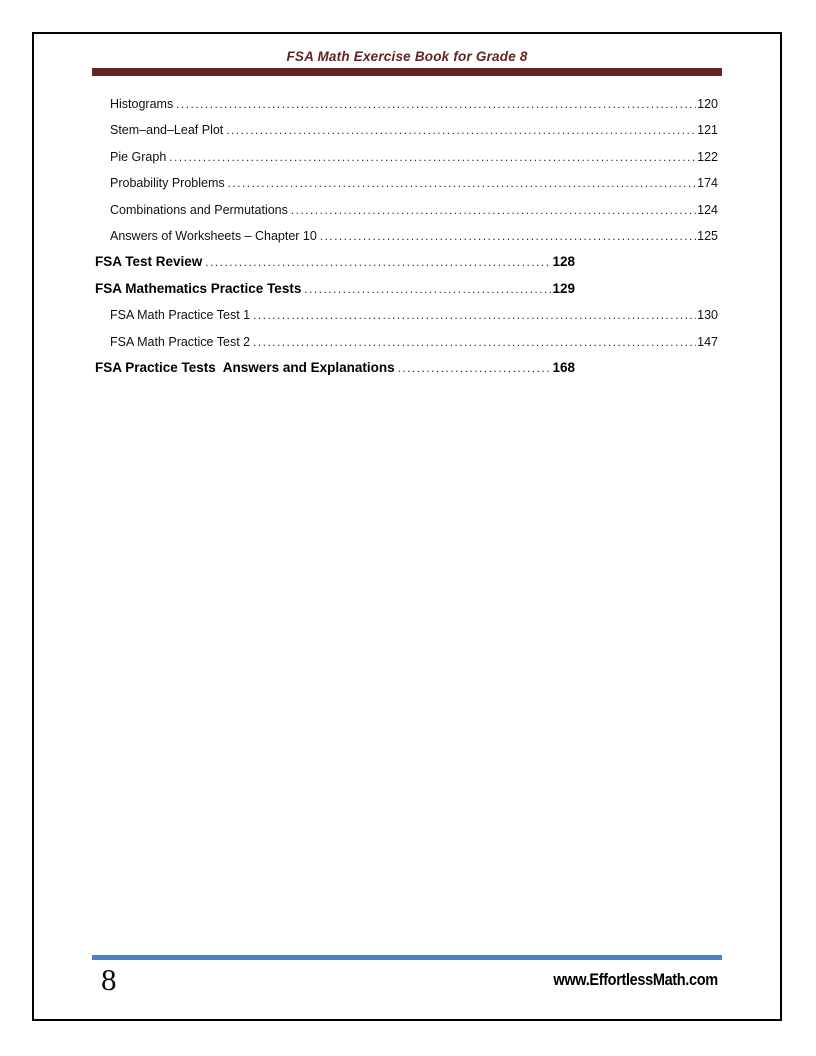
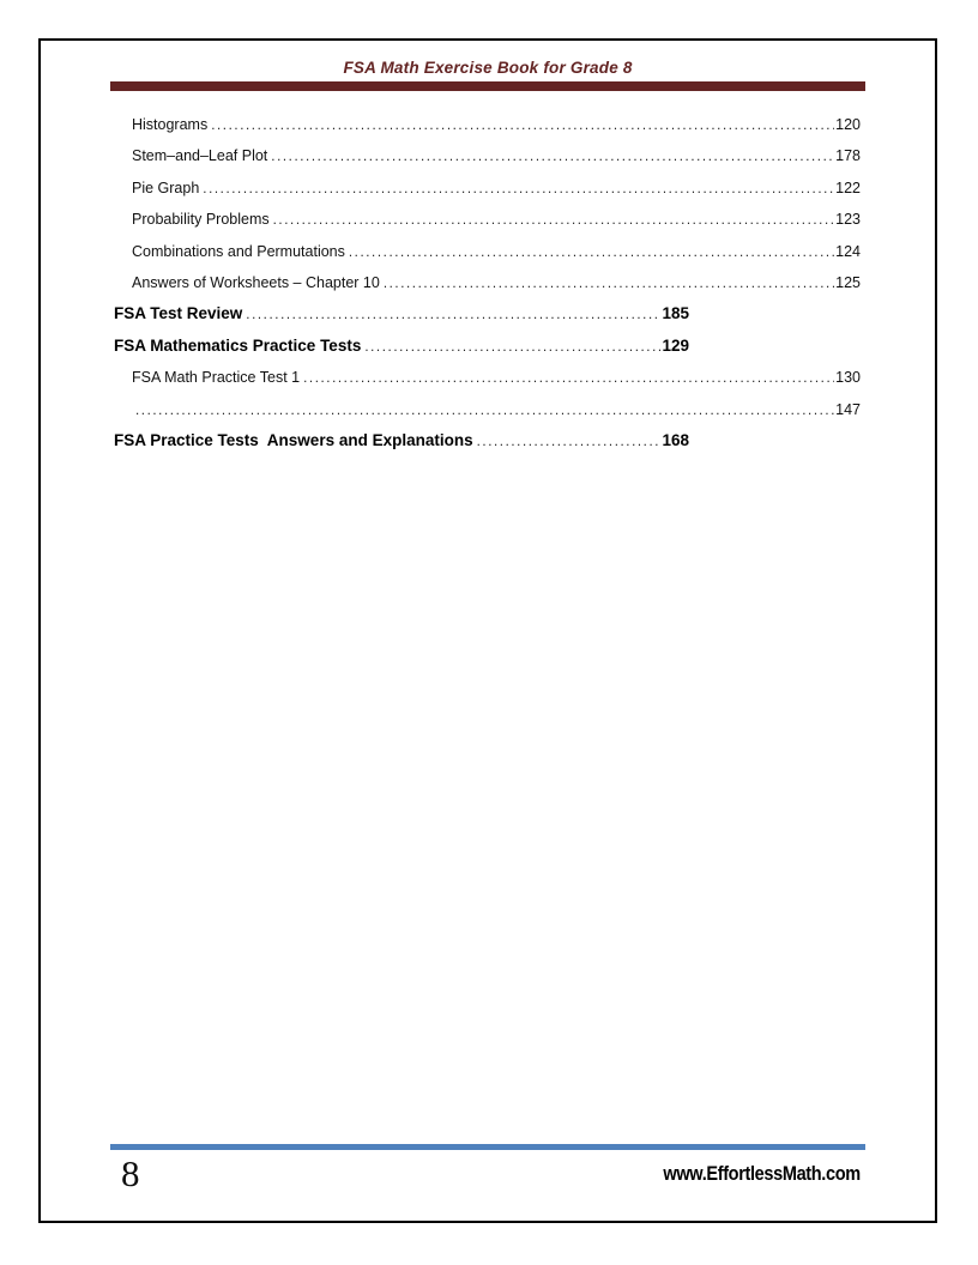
  FSA Math Exercise Book for Grade 8
  Histograms
  120
  Stem–and–Leaf Plot
- 121
+ 178
  Pie Graph
  122
  Probability Problems
- 174
+ 123
  Combinations and Permutations
  124
  Answers of Worksheets – Chapter 10
  125
  FSA Test Review
- 128
+ 185
  FSA Mathematics Practice Tests
  129
  FSA Math Practice Test 1
  130
- FSA Math Practice Test 2
  147
  FSA Practice Tests Answers and Explanations
  168
  8
  www.EffortlessMath.com
